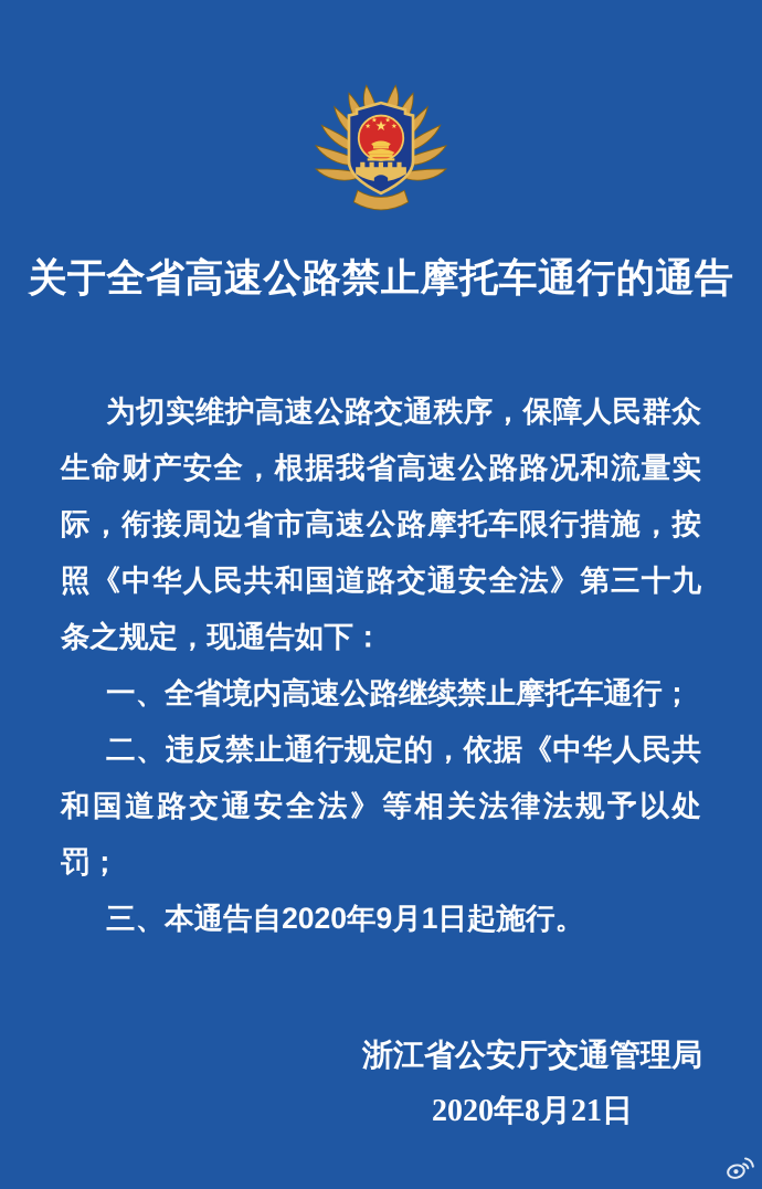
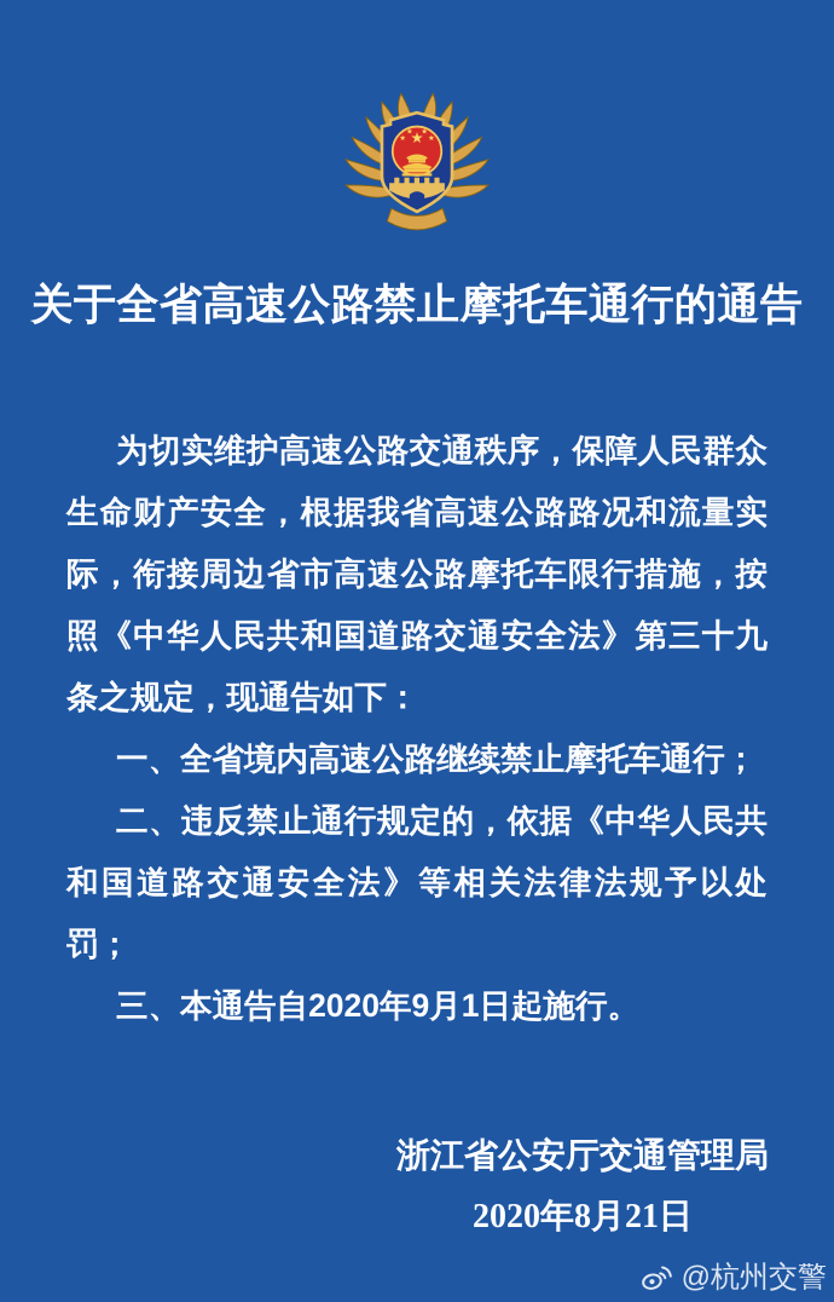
  ★
  关于全省高速公路禁止摩托车通行的通告
  为切实维护高速公路交通秩序，保障人民群众生命财产安全，根据我省高速公路路况和流量实际，衔接周边省市高速公路摩托车限行措施，按照《中华人民共和国道路交通安全法》第三十九条之规定，现通告如下：
  一、全省境内高速公路继续禁止摩托车通行；
  二、违反禁止通行规定的，依据《中华人民共和国道路交通安全法》等相关法律法规予以处罚；
  三、本通告自2020年9月1日起施行。
  浙江省公安厅交通管理局
  2020年8月21日
+ @杭州交警
